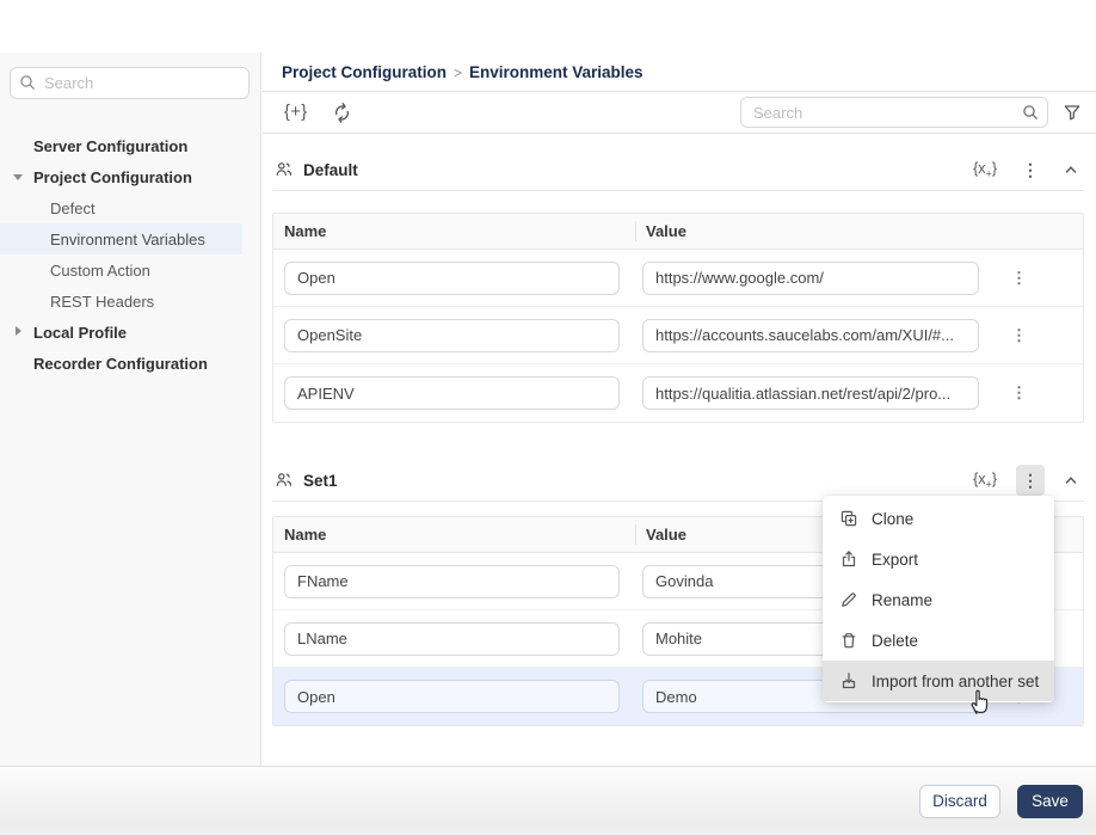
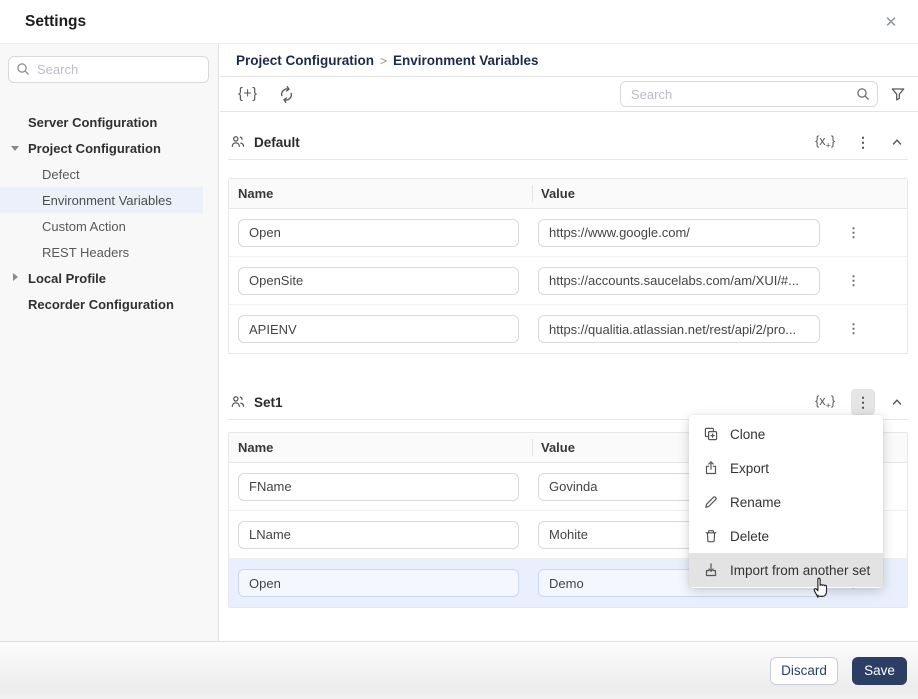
+ Settings
+ ✕
  Search
  Server Configuration
  Project Configuration
  Defect
  Environment Variables
  Custom Action
  REST Headers
  Local Profile
  Recorder Configuration
  Project Configuration
  >
  Environment Variables
  {+}
  Search
  Default
  {x+}
  ⋮
  Name
  Value
  Open
  https://www.google.com/
  ⋮
  OpenSite
  https://accounts.saucelabs.com/am/XUI/#...
  ⋮
  APIENV
  https://qualitia.atlassian.net/rest/api/2/pro...
  ⋮
  Set1
  {x+}
  ⋮
  Name
  Value
  FName
  Govinda
  LName
  Mohite
  Open
  Demo
  Clone
  Export
  Rename
  Delete
  Import from another set
  Discard
  Save
